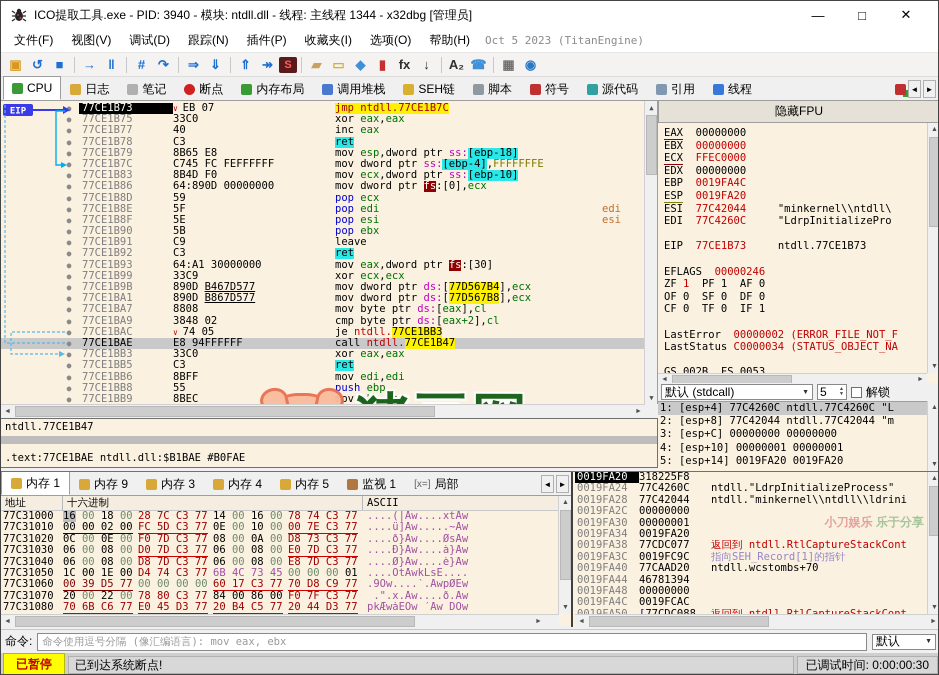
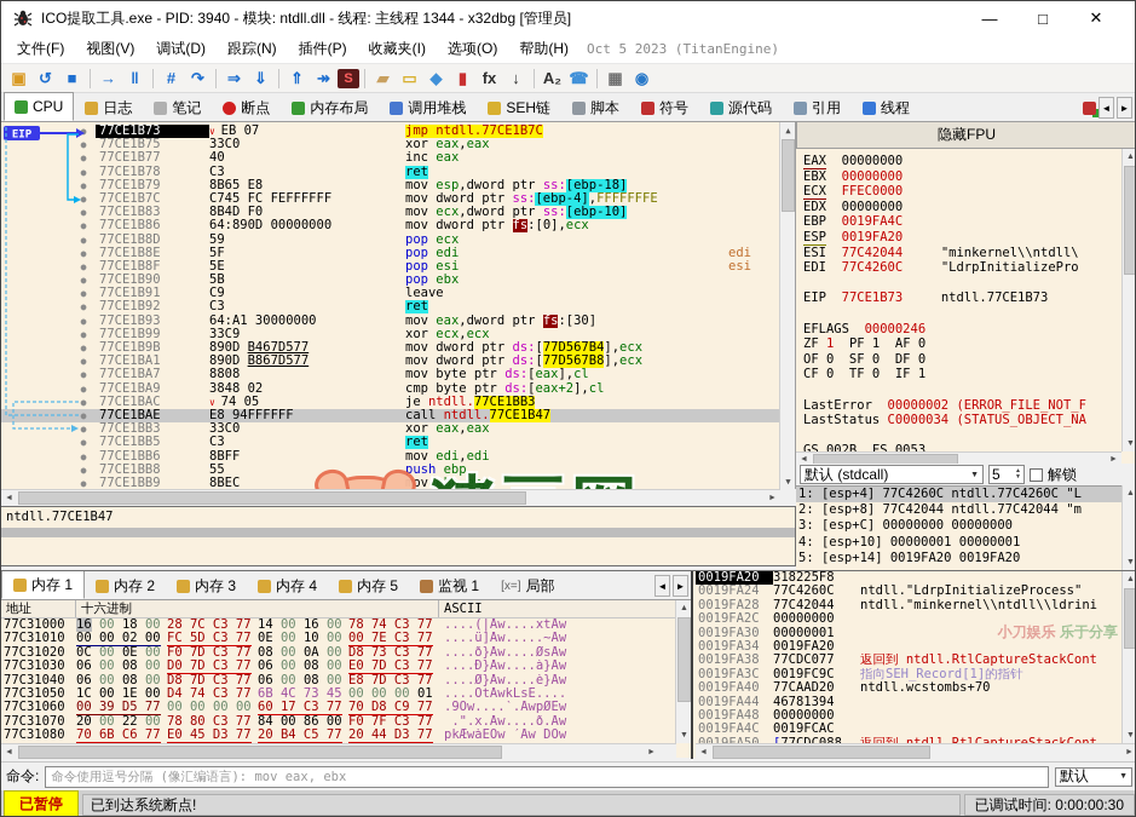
  ICO提取工具.exe - PID: 3940 - 模块: ntdll.dll - 线程: 主线程 1344 - x32dbg [管理员]
  —
  □
  ✕
  文件(F) 视图(V) 调试(D) 跟踪(N) 插件(P) 收藏夹(I) 选项(O) 帮助(H)
  Oct 5 2023 (TitanEngine)
  ▣
  ↺
  ■
  →
  ‖
  #
  ↷
  ⇒
  ⇓
  ⇑
  ↠
  S
  ▰
  ▭
  ◆
  ▮
  fx
  ↓
  A₂
  ☎
  ▦
  ◉
  CPU
  日志
  笔记
  断点
  内存布局
  调用堆栈
  SEH链
  脚本
  符号
  源代码
  引用
  线程
  ◄
  ►
  EIP
  ●
  77CE1B73
  ∨ EB 07
  jmp ntdll.77CE1B7C
  ●
  77CE1B75
  33C0
  xor eax,eax
  ●
  77CE1B77
  40
  inc eax
  ●
  77CE1B78
  C3
  ret
  ●
  77CE1B79
  8B65 E8
  mov esp,dword ptr ss:[ebp-18]
  ●
  77CE1B7C
  C745 FC FEFFFFFF
  mov dword ptr ss:[ebp-4],FFFFFFFE
  ●
  77CE1B83
  8B4D F0
  mov ecx,dword ptr ss:[ebp-10]
  ●
  77CE1B86
  64:890D 00000000
  mov dword ptr fs:[0],ecx
  ●
  77CE1B8D
  59
  pop ecx
  ●
  77CE1B8E
  5F
  pop edi
  edi
  ●
  77CE1B8F
  5E
  pop esi
  esi
  ●
  77CE1B90
  5B
  pop ebx
  ●
  77CE1B91
  C9
  leave
  ●
  77CE1B92
  C3
  ret
  ●
  77CE1B93
  64:A1 30000000
  mov eax,dword ptr fs:[30]
  ●
  77CE1B99
  33C9
  xor ecx,ecx
  ●
  77CE1B9B
  890D B467D577
  mov dword ptr ds:[77D567B4],ecx
  ●
  77CE1BA1
  890D B867D577
  mov dword ptr ds:[77D567B8],ecx
  ●
  77CE1BA7
  8808
  mov byte ptr ds:[eax],cl
  ●
  77CE1BA9
  3848 02
  cmp byte ptr ds:[eax+2],cl
  ●
  77CE1BAC
  ∨ 74 05
  je ntdll.77CE1BB3
  ●
  77CE1BAE
  E8 94FFFFFF
  call ntdll.77CE1B47
  ●
  77CE1BB3
  33C0
  xor eax,eax
  ●
  77CE1BB5
  C3
  ret
  ●
  77CE1BB6
  8BFF
  mov edi,edi
  ●
  77CE1BB8
  55
  push ebp
  ●
  77CE1BB9
  8BEC
  ov ebp,esp
  ▲
  ▼
  ntdll.77CE1B47
- .text:77CE1BAE ntdll.dll:$B1BAE #B0FAE
  隐藏FPU
  EAX 00000000
  EBX 00000000
  ECX FFEC0000
  EDX 00000000
  EBP 0019FA4C
  ESP 0019FA20
  ESI 77C42044 "minkernel\\ntdll\
  EDI 77C4260C "LdrpInitializePro
  EIP 77CE1B73 ntdll.77CE1B73
  EFLAGS 00000246
  ZF 1 PF 1 AF 0
  OF 0 SF 0 DF 0
  CF 0 TF 0 IF 1
  LastError 00000002 (ERROR_FILE_NOT_F
  LastStatus C0000034 (STATUS_OBJECT_NA
  默认 (stdcall)
  5
  解锁
  1: [esp+4] 77C4260C ntdll.77C4260C "L
  2: [esp+8] 77C42044 ntdll.77C42044 "m
  3: [esp+C] 00000000 00000000
  4: [esp+10] 00000001 00000001
  5: [esp+14] 0019FA20 0019FA20
  内存 1
- 内存 9
+ 内存 2
  内存 3
  内存 4
  内存 5
  监视 1
  [x=]
  局部
  ◄
  ►
  地址
  十六进制
  ASCII
  77C31000
  16 00 18 00
  28 7C C3 77
  14 00 16 00
  78 74 C3 77
  ....(|Åw....xtÅw
  77C31010
  00 00 02 00
  FC 5D C3 77
  0E 00 10 00
  00 7E C3 77
  ....ü]Åw.....~Åw
  77C31020
  0C 00 0E 00
  F0 7D C3 77
  08 00 0A 00
  D8 73 C3 77
  ....ð}Åw....ØsÅw
  77C31030
  06 00 08 00
  D0 7D C3 77
  06 00 08 00
  E0 7D C3 77
  ....Ð}Åw....à}Åw
  77C31040
  06 00 08 00
  D8 7D C3 77
  06 00 08 00
  E8 7D C3 77
  ....Ø}Åw....è}Åw
  77C31050
  1C 00 1E 00
  D4 74 C3 77
  6B 4C 73 45
  00 00 00 01
  ....ÔtÅwkLsE....
  77C31060
  00 39 D5 77
  00 00 00 00
  60 17 C3 77
  70 D8 C9 77
  .9Õw....`.ÅwpØÉw
  77C31070
  20 00 22 00
  78 80 C3 77
  84 00 86 00
  F0 7F C3 77
  .".x.Åw....ð.Åw
  77C31080
  70 6B C6 77
  E0 45 D3 77
  20 B4 C5 77
  20 44 D3 77
  pkÆwàEÓw ´Åw DÓw
  0019FA20
  318225F8
  0019FA24
  77C4260C
  ntdll."LdrpInitializeProcess"
  0019FA28
  77C42044
  ntdll."minkernel\\ntdll\\ldrini
  0019FA2C
  00000000
  0019FA30
  00000001
  0019FA34
  0019FA20
  0019FA38
  77CDC077
  返回到 ntdll.RtlCaptureStackCont
  0019FA3C
  0019FC9C
  指向SEH_Record[1]的指针
  0019FA40
  77CAAD20
  ntdll.wcstombs+70
  0019FA44
  46781394
  0019FA48
  00000000
  0019FA4C
  0019FCAC
  小刀娱乐 乐于分享
  命令:
  命令使用逗号分隔 (像汇编语言): mov eax, ebx
  默认
  已暂停
  已到达系统断点!
  已调试时间: 0:00:00:30
